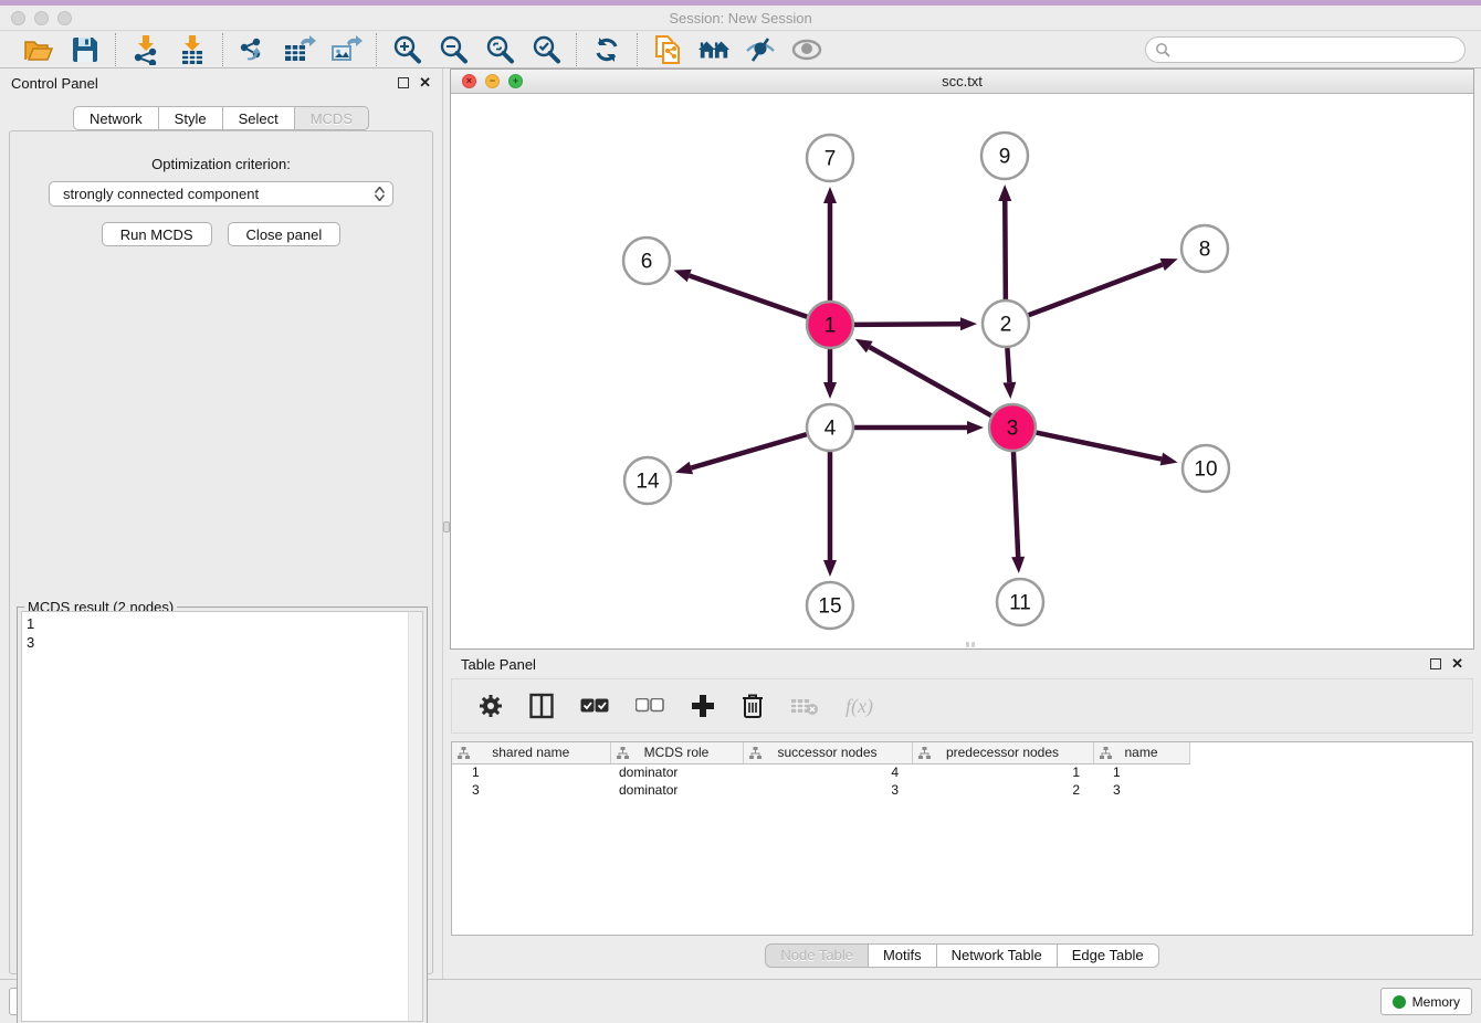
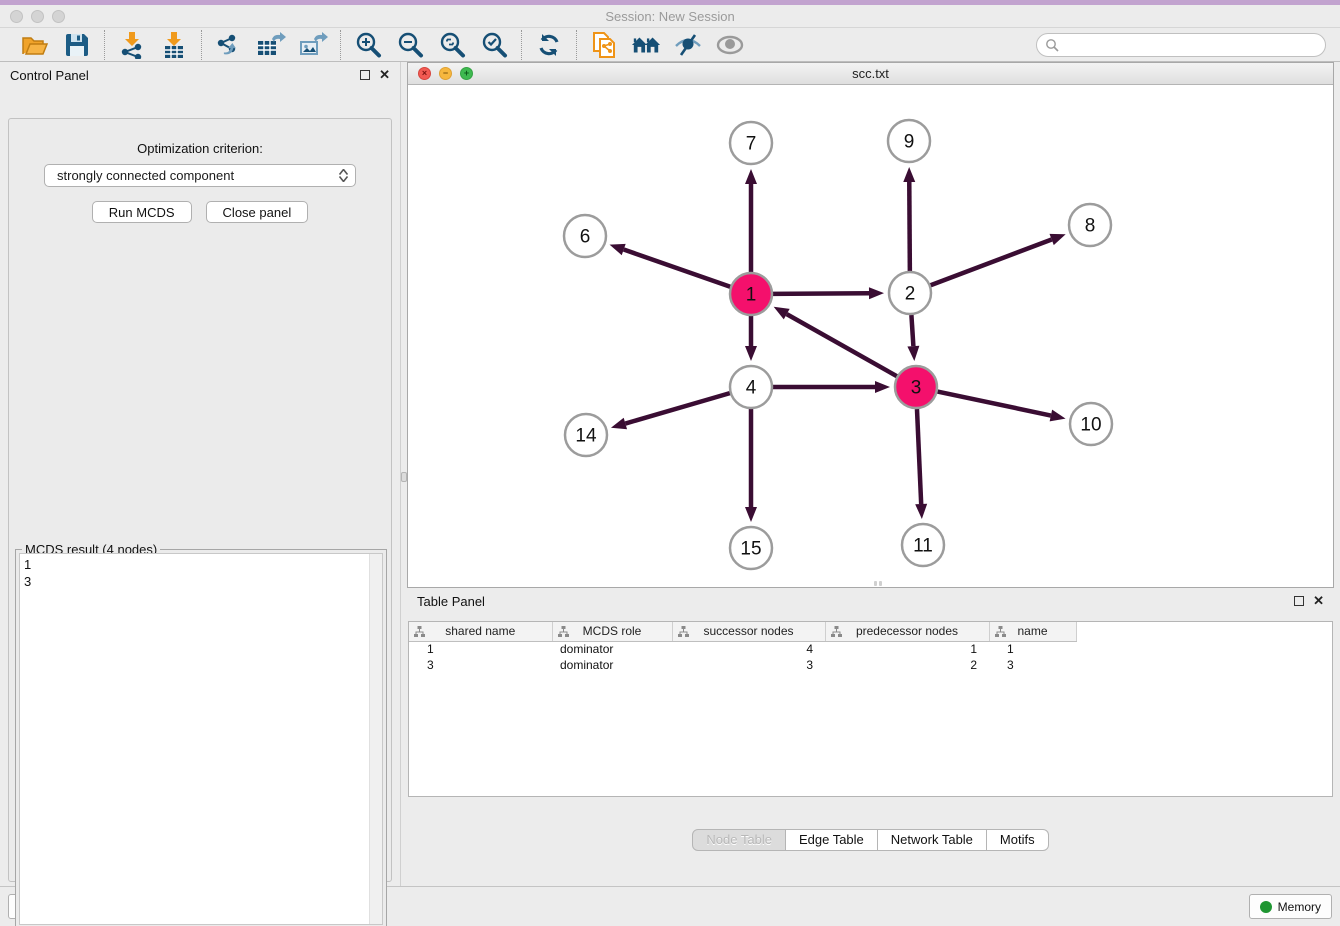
  Session: New Session
  Control Panel
  ✕
- Network
- Style
- Select
- MCDS
  Optimization criterion:
  strongly connected component
  Run MCDS
  Close panel
- MCDS result (2 nodes)
+ MCDS result (4 nodes)
  1
  3
  ×
  −
  +
  scc.txt
  7
  9
  6
  8
  1
  2
  4
  3
  14
  10
  15
  11
  Table Panel
  ✕
- f(x)
  shared name	MCDS role	successor nodes	predecessor nodes	name
  1	dominator	4	1	1
  3	dominator	3	2	3
  Node Table
- Motifs
+ Edge Table
  Network Table
- Edge Table
+ Motifs
  Memory
